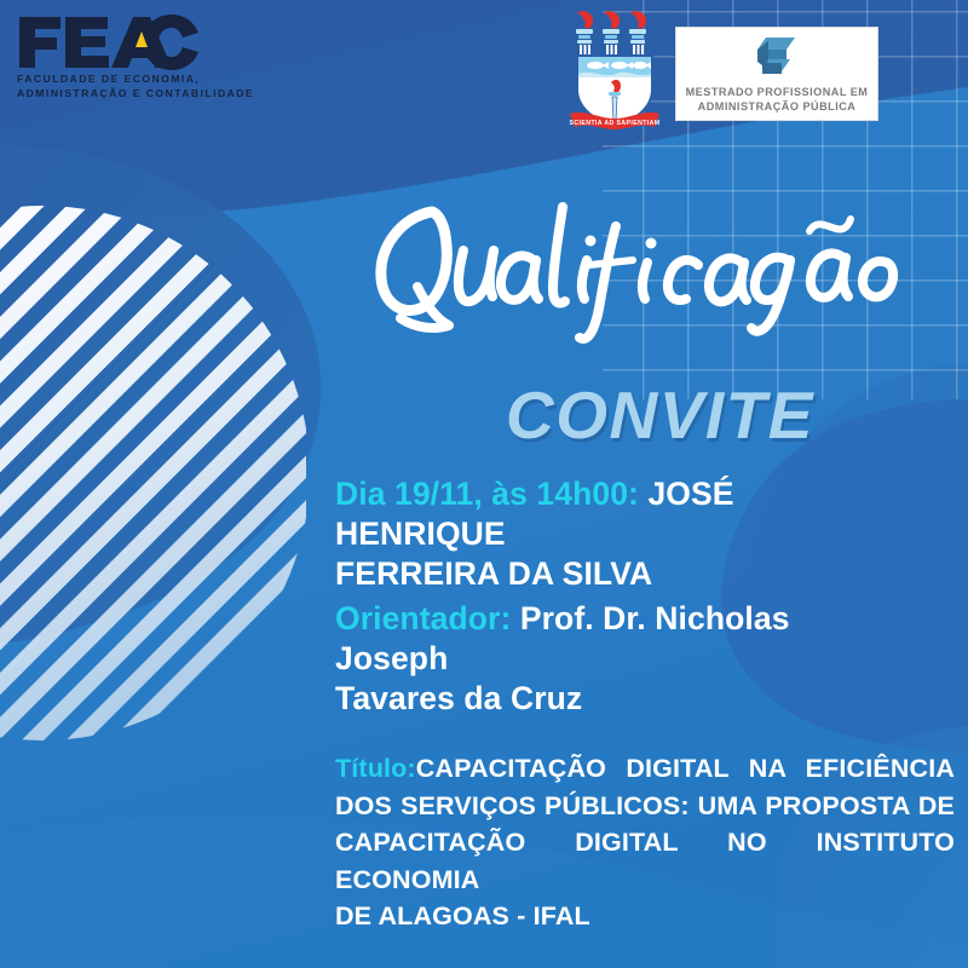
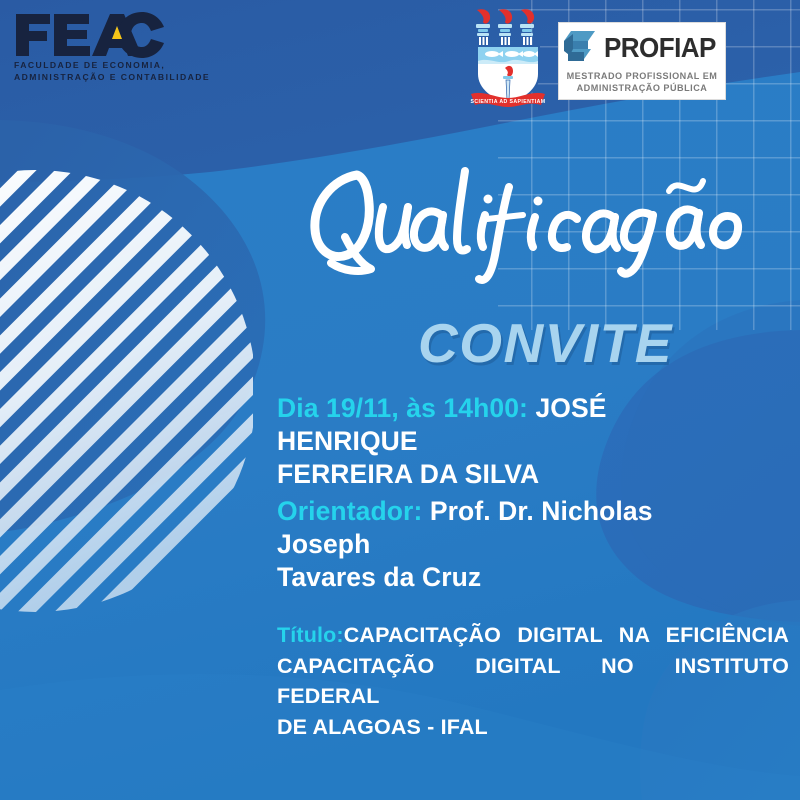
  FACULDADE DE ECONOMIA,
  ADMINISTRAÇÃO E CONTABILIDADE
+ PROFIAP
  MESTRADO PROFISSIONAL EM
  ADMINISTRAÇÃO PÚBLICA
  CONVITE
  Dia 19/11, às 14h00: JOSÉ HENRIQUE
  FERREIRA DA SILVA
  Orientador: Prof. Dr. Nicholas Joseph
  Tavares da Cruz
  Título:
  CAPACITAÇÃO DIGITAL NA EFICIÊNCIA
- DOS SERVIÇOS PÚBLICOS: UMA PROPOSTA DE
- CAPACITAÇÃO DIGITAL NO INSTITUTO ECONOMIA
+ CAPACITAÇÃO DIGITAL NO INSTITUTO FEDERAL
  DE ALAGOAS - IFAL
